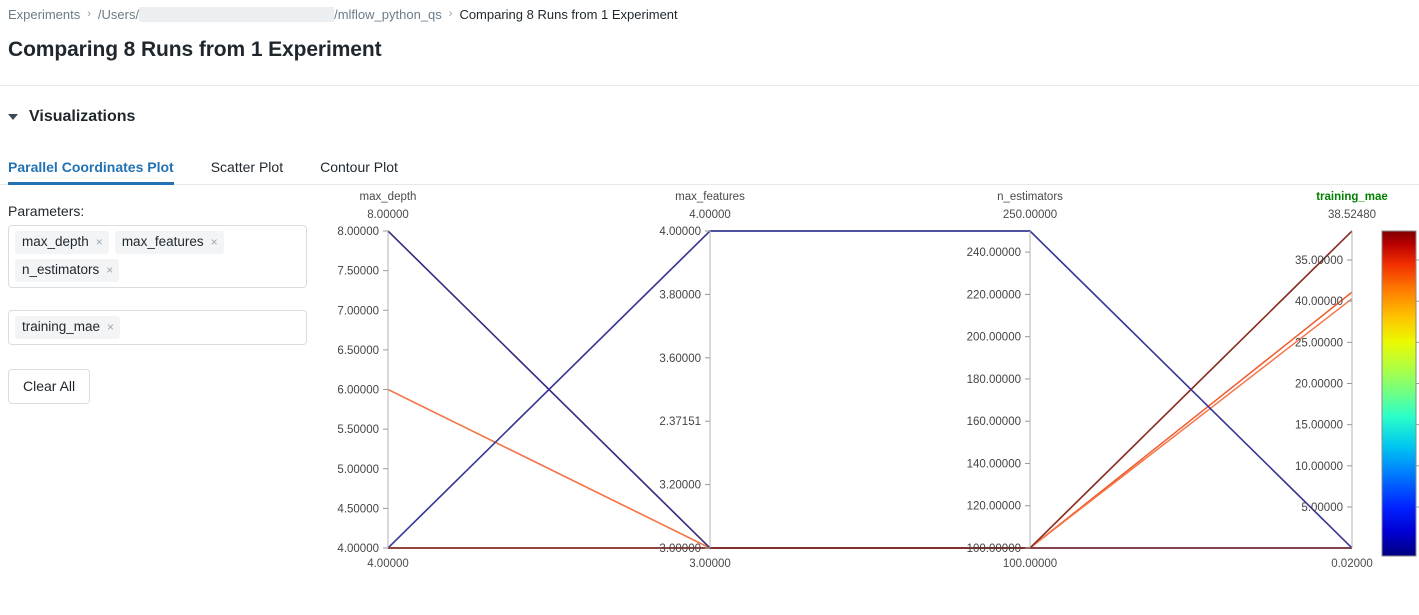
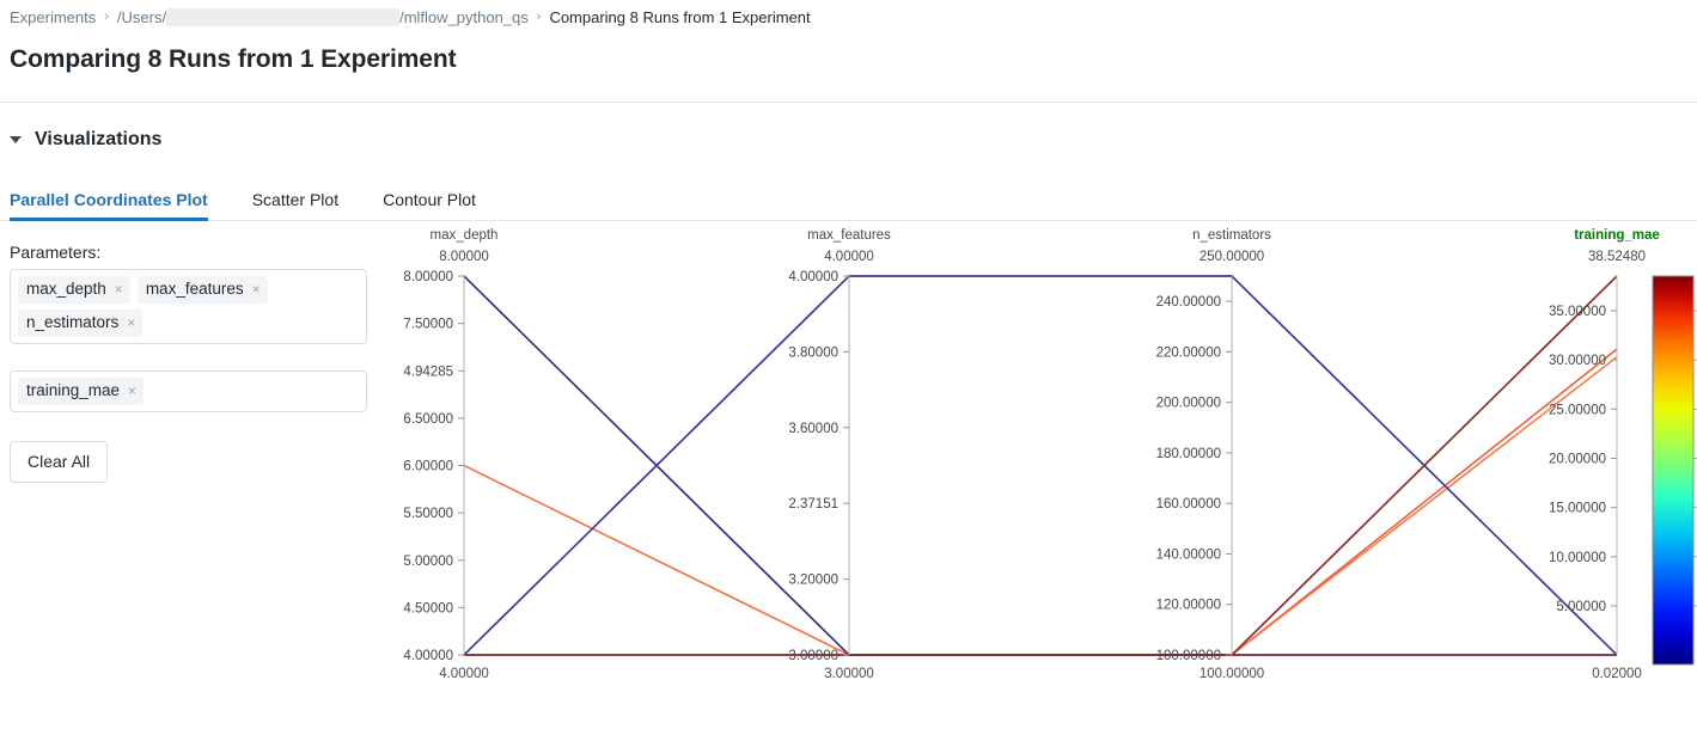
  Experiments
  ›
  /Users/
  /mlflow_python_qs
  ›
  Comparing 8 Runs from 1 Experiment
  Comparing 8 Runs from 1 Experiment
  Visualizations
  Parallel Coordinates Plot
  Scatter Plot
  Contour Plot
  Parameters:
  max_depth
  ×
  max_features
  ×
  n_estimators
  ×
  training_mae
  ×
  Clear All
  max_depth
  8.00000
  4.00000
  8.00000
  7.50000
- 7.00000
+ 4.94285
  6.50000
  6.00000
  5.50000
  5.00000
  4.50000
  4.00000
  max_features
  4.00000
  3.00000
  4.00000
  3.80000
  3.60000
  2.37151
  3.20000
  3.00000
  n_estimators
  250.00000
  100.00000
  240.00000
  220.00000
  200.00000
  180.00000
  160.00000
  140.00000
  120.00000
  100.00000
  training_mae
  38.52480
  0.02000
  35.00000
- 40.00000
+ 30.00000
  25.00000
  20.00000
  15.00000
  10.00000
  5.00000
